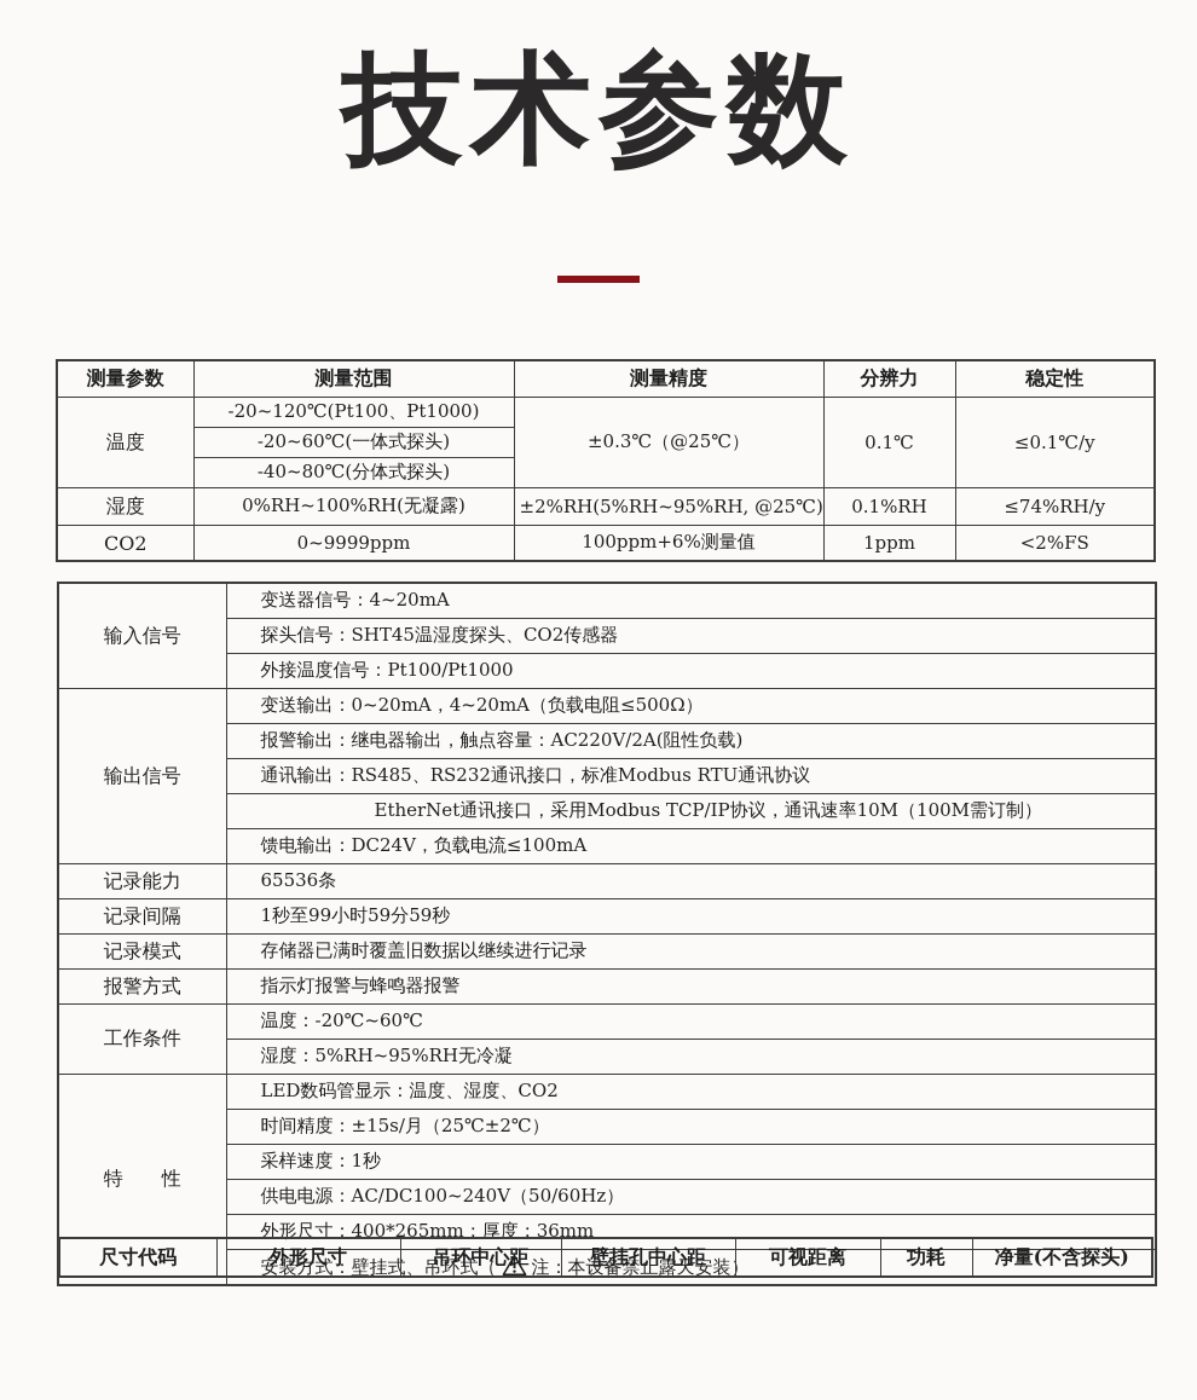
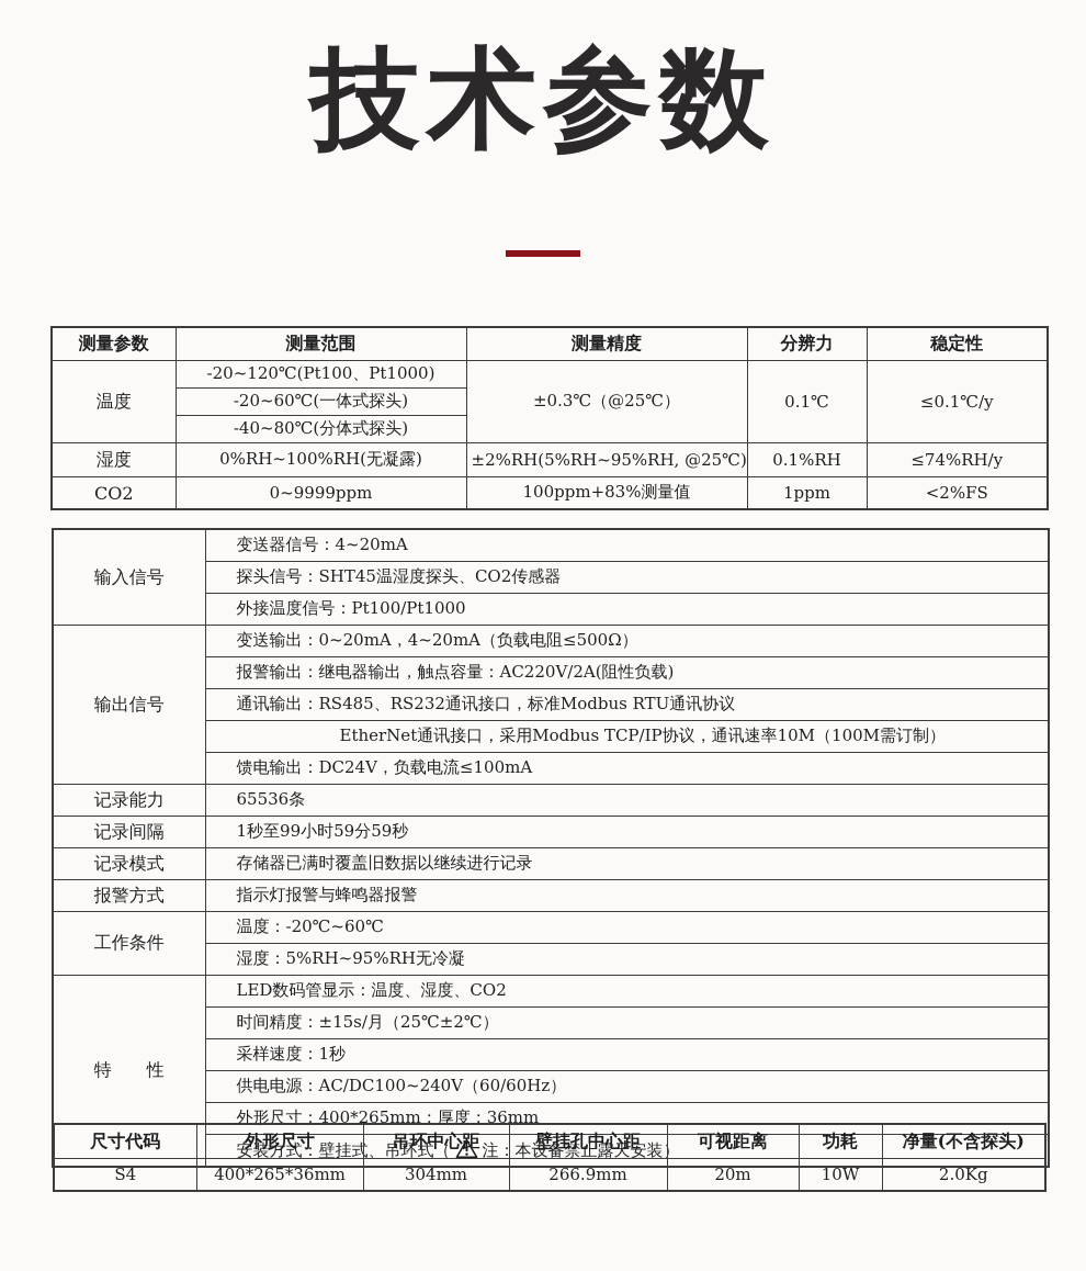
  技术参数
  测量参数	测量范围	测量精度	分辨力	稳定性
  温度	-20~120℃(Pt100、Pt1000)	±0.3℃（@25℃）	0.1℃	≤0.1℃/y
  -20~60℃(一体式探头)
  -40~80℃(分体式探头)
  湿度	0%RH~100%RH(无凝露)	±2%RH(5%RH~95%RH, @25℃)	0.1%RH	≤74%RH/y
- CO2	0~9999ppm	100ppm+6%测量值	1ppm	<2%FS
+ CO2	0~9999ppm	100ppm+83%测量值	1ppm	<2%FS
  输入信号	变送器信号：4~20mA
  探头信号：SHT45温湿度探头、CO2传感器
  外接温度信号：Pt100/Pt1000
  输出信号	变送输出：0~20mA，4~20mA（负载电阻≤500Ω）
  报警输出：继电器输出，触点容量：AC220V/2A(阻性负载)
  通讯输出：RS485、RS232通讯接口，标准Modbus RTU通讯协议
  EtherNet通讯接口，采用Modbus TCP/IP协议，通讯速率10M（100M需订制）
  馈电输出：DC24V，负载电流≤100mA
  记录能力	65536条
  记录间隔	1秒至99小时59分59秒
  记录模式	存储器已满时覆盖旧数据以继续进行记录
  报警方式	指示灯报警与蜂鸣器报警
  工作条件	温度：-20℃~60℃
  湿度：5%RH~95%RH无冷凝
  特 性	LED数码管显示：温度、湿度、CO2
  时间精度：±15s/月（25℃±2℃）
  采样速度：1秒
- 供电电源：AC/DC100~240V（50/60Hz）
+ 供电电源：AC/DC100~240V（60/60Hz）
  外形尺寸：400*265mm；厚度：36mm
  安装方式：壁挂式、吊环式（ 注：本设备禁止露天安装）
  尺寸代码	外形尺寸	吊环中心距	壁挂孔中心距	可视距离	功耗	净量(不含探头)
+ S4	400*265*36mm	304mm	266.9mm	20m	10W	2.0Kg
